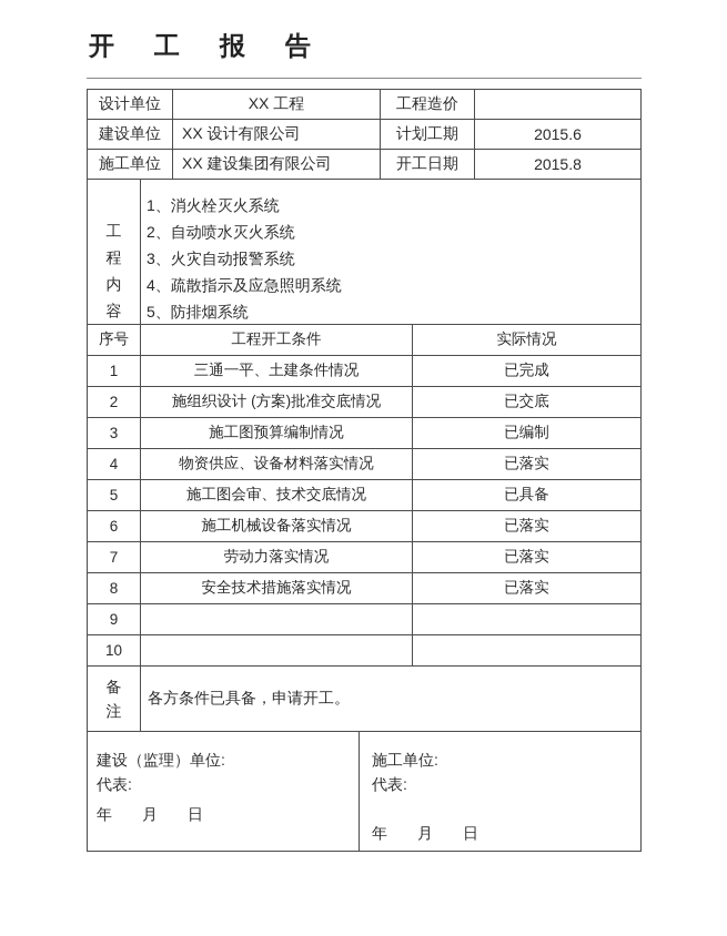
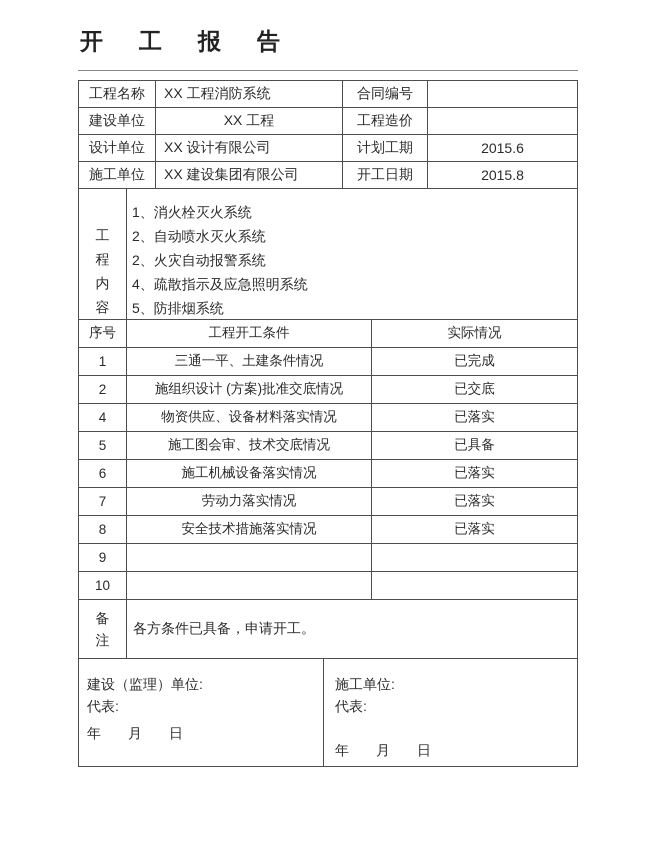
  开工报告
+ 工程名称
+ XX 工程消防系统
+ 合同编号
- 设计单位
+ 建设单位
  XX 工程
  工程造价
- 建设单位
+ 设计单位
  XX 设计有限公司
  计划工期
  2015.6
  施工单位
  XX 建设集团有限公司
  开工日期
  2015.8
  工程内容
  1、消火栓灭火系统
  2、自动喷水灭火系统
- 3、火灾自动报警系统
+ 2、火灾自动报警系统
  4、疏散指示及应急照明系统
  5、防排烟系统
  序号
  工程开工条件
  实际情况
  1
  三通一平、土建条件情况
  已完成
  2
  施组织设计 (方案)批准交底情况
  已交底
- 3
- 施工图预算编制情况
- 已编制
  4
  物资供应、设备材料落实情况
  已落实
  5
  施工图会审、技术交底情况
  已具备
  6
  施工机械设备落实情况
  已落实
  7
  劳动力落实情况
  已落实
  8
  安全技术措施落实情况
  已落实
  9
  10
  备注
  各方条件已具备，申请开工。
  建设（监理）单位:
  代表:
  年
  月
  日
  施工单位:
  代表:
  年
  月
  日
